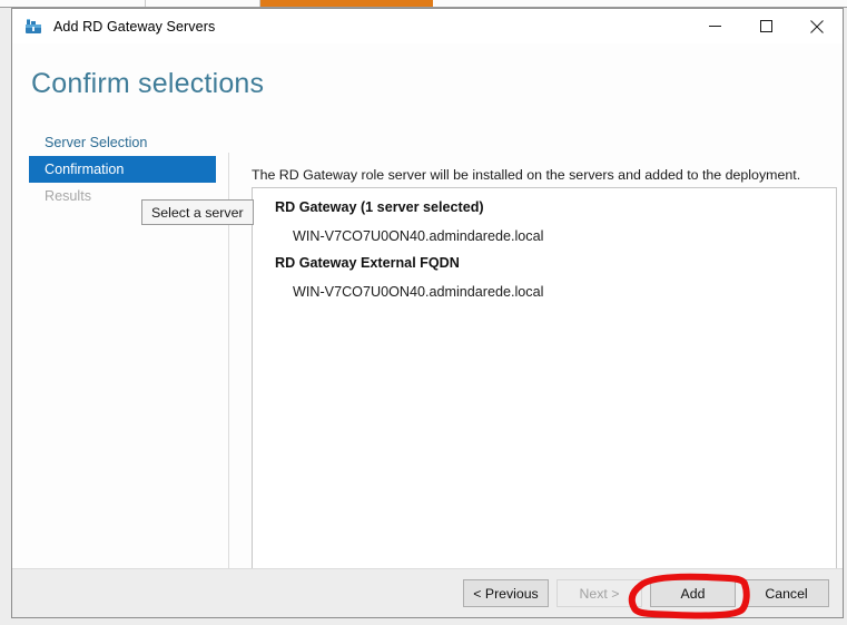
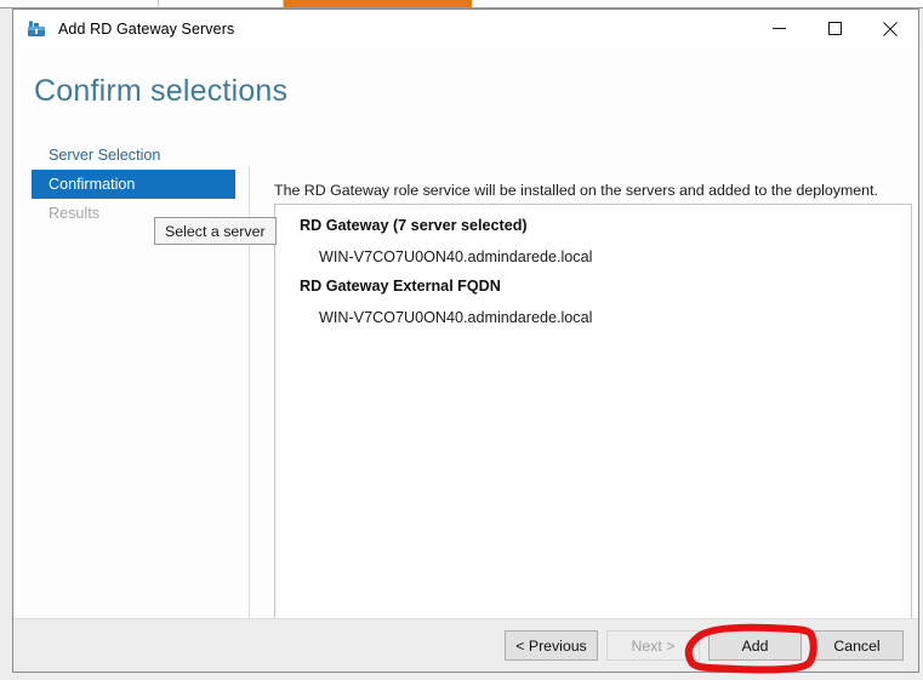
  Add RD Gateway Servers
  Confirm selections
  Server Selection
  Confirmation
  Results
  Select a server
- The RD Gateway role server will be installed on the servers and added to the deployment.
+ The RD Gateway role service will be installed on the servers and added to the deployment.
- RD Gateway (1 server selected)
+ RD Gateway (7 server selected)
  WIN-V7CO7U0ON40.admindarede.local
  RD Gateway External FQDN
  WIN-V7CO7U0ON40.admindarede.local
  < Previous
  Next >
  Add
  Cancel
